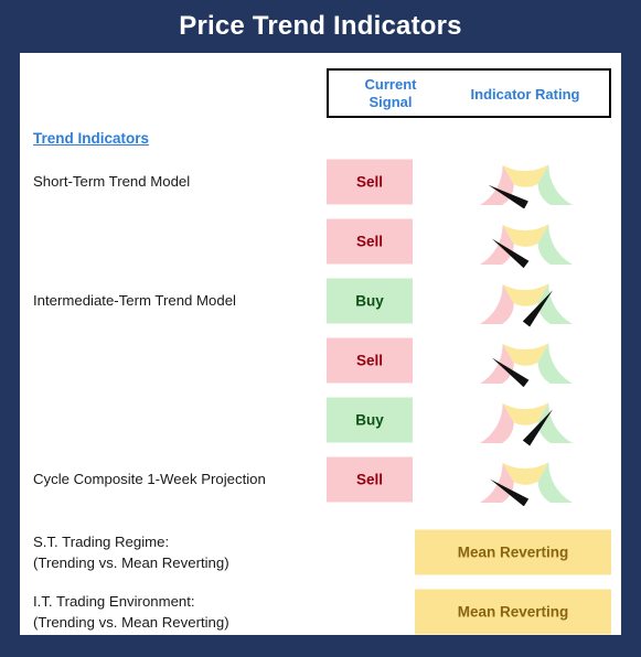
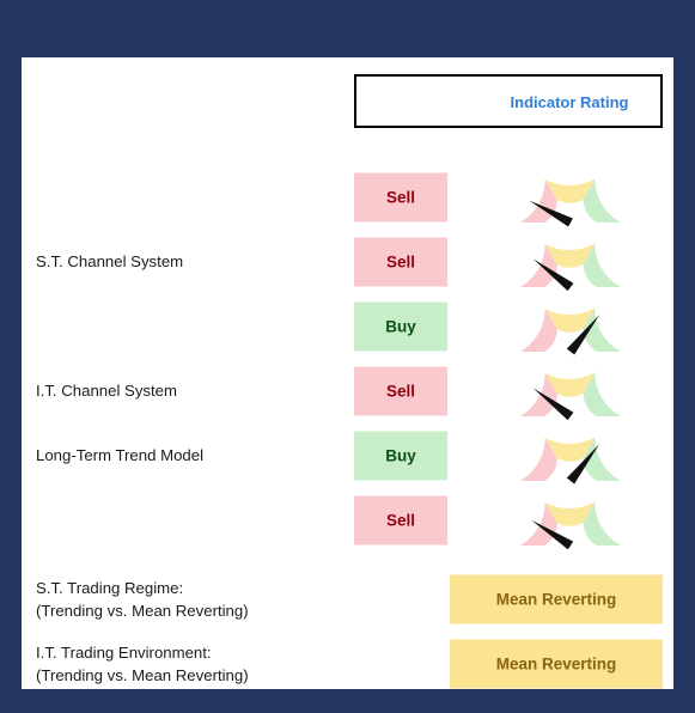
- Price Trend Indicators
- Current
- Signal
  Indicator Rating
- Trend Indicators
- Short-Term Trend Model
  Sell
+ S.T. Channel System
  Sell
- Intermediate-Term Trend Model
  Buy
+ I.T. Channel System
  Sell
+ Long-Term Trend Model
  Buy
- Cycle Composite 1-Week Projection
  Sell
  S.T. Trading Regime:
  (Trending vs. Mean Reverting)
  Mean Reverting
  I.T. Trading Environment:
  (Trending vs. Mean Reverting)
  Mean Reverting
